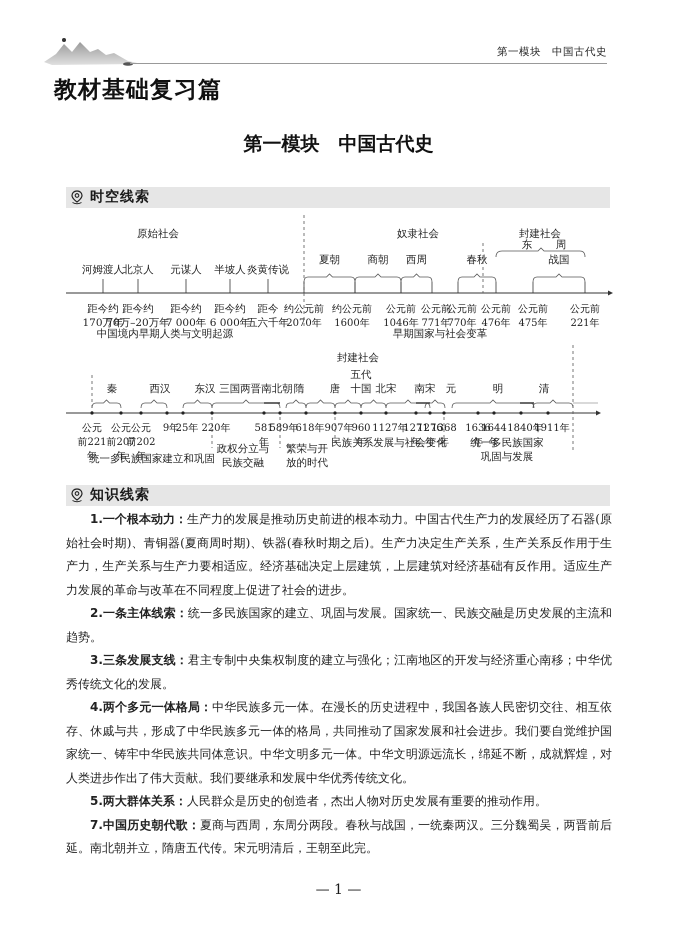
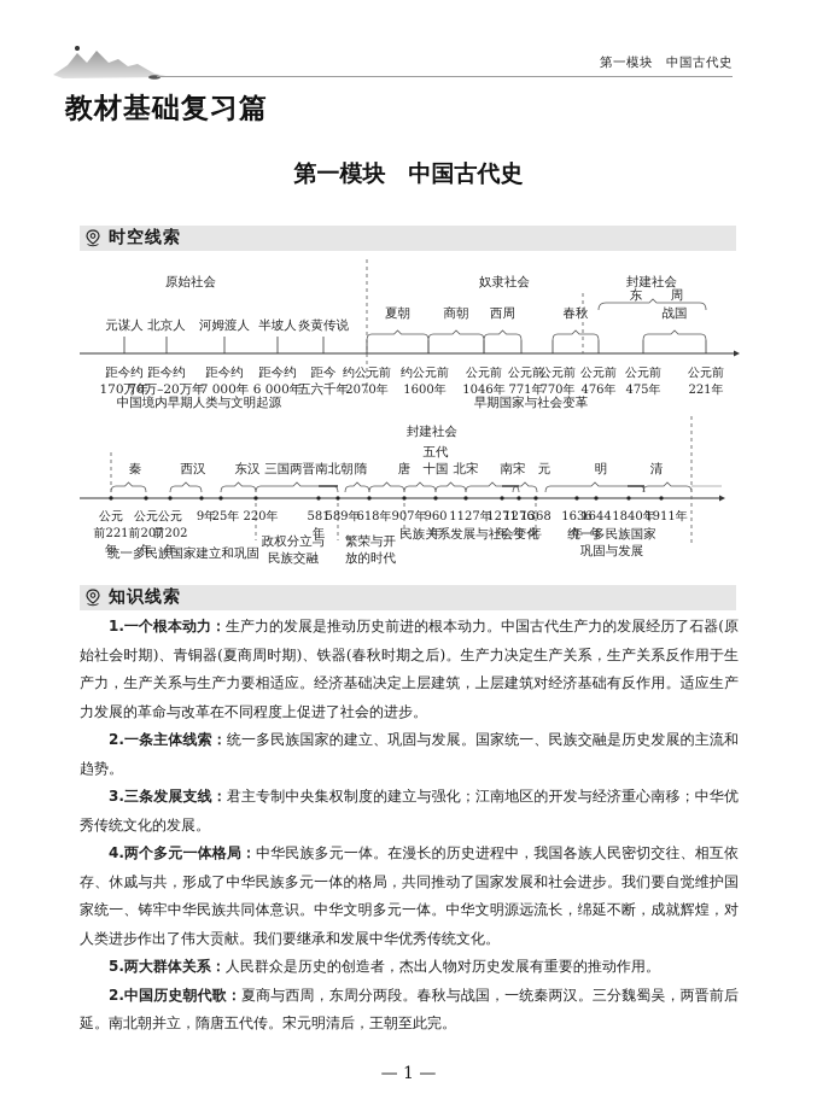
  第一模块 中国古代史
  教材基础复习篇
  第一模块 中国古代史
  时空线索
  原始社会
  奴隶社会
  封建社会
  东
  周
- 河姆渡人
+ 元谋人
  距今约
  170万年
  北京人
  距今约
  70万–20万年
- 元谋人
+ 河姆渡人
  距今约
  7 000年
  半坡人
  距今约
  6 000年
  炎黄传说
  距今
  五六千年
  夏朝
  商朝
  西周
  春秋
  战国
  约公元前
  2070年
  约公元前
  1600年
  公元前
  1046年
  公元前
  771年
  公元前
  770年
  公元前
  476年
  公元前
  475年
  公元前
  221年
  中国境内早期人类与文明起源
  早期国家与社会变革
  封建社会
  秦
  西汉
  东汉
  三国两晋南北朝
  隋
  唐
  五代
  十国
  北宋
  南宋
  元
  明
  清
  公元
  前221
  年
  公元
  前207
  年
  公元
  前202
  年
  9年
  25年
  220年
  581
  年
  589年
  618年
  907年
  960
  年
  1127年
  1271
  年
  1276
  年
  1368
  1636
  年
  1644
  年
  1840年
  1911年
  统一多民族国家建立和巩固
  政权分立与
  民族交融
  繁荣与开
  放的时代
  民族关系发展与社会变化
  统一多民族国家
  巩固与发展
  知识线索
  1.一个根本动力：生产力的发展是推动历史前进的根本动力。中国古代生产力的发展经历了石器(原始社会时期)、青铜器(夏商周时期)、铁器(春秋时期之后)。生产力决定生产关系，生产关系反作用于生产力，生产关系与生产力要相适应。经济基础决定上层建筑，上层建筑对经济基础有反作用。适应生产力发展的革命与改革在不同程度上促进了社会的进步。
  2.一条主体线索：统一多民族国家的建立、巩固与发展。国家统一、民族交融是历史发展的主流和趋势。
  3.三条发展支线：君主专制中央集权制度的建立与强化；江南地区的开发与经济重心南移；中华优秀传统文化的发展。
  4.两个多元一体格局：中华民族多元一体。在漫长的历史进程中，我国各族人民密切交往、相互依存、休戚与共，形成了中华民族多元一体的格局，共同推动了国家发展和社会进步。我们要自觉维护国家统一、铸牢中华民族共同体意识。中华文明多元一体。中华文明源远流长，绵延不断，成就辉煌，对人类进步作出了伟大贡献。我们要继承和发展中华优秀传统文化。
  5.两大群体关系：人民群众是历史的创造者，杰出人物对历史发展有重要的推动作用。
- 7.中国历史朝代歌：夏商与西周，东周分两段。春秋与战国，一统秦两汉。三分魏蜀吴，两晋前后延。南北朝并立，隋唐五代传。宋元明清后，王朝至此完。
+ 2.中国历史朝代歌：夏商与西周，东周分两段。春秋与战国，一统秦两汉。三分魏蜀吴，两晋前后延。南北朝并立，隋唐五代传。宋元明清后，王朝至此完。
  — 1 —
